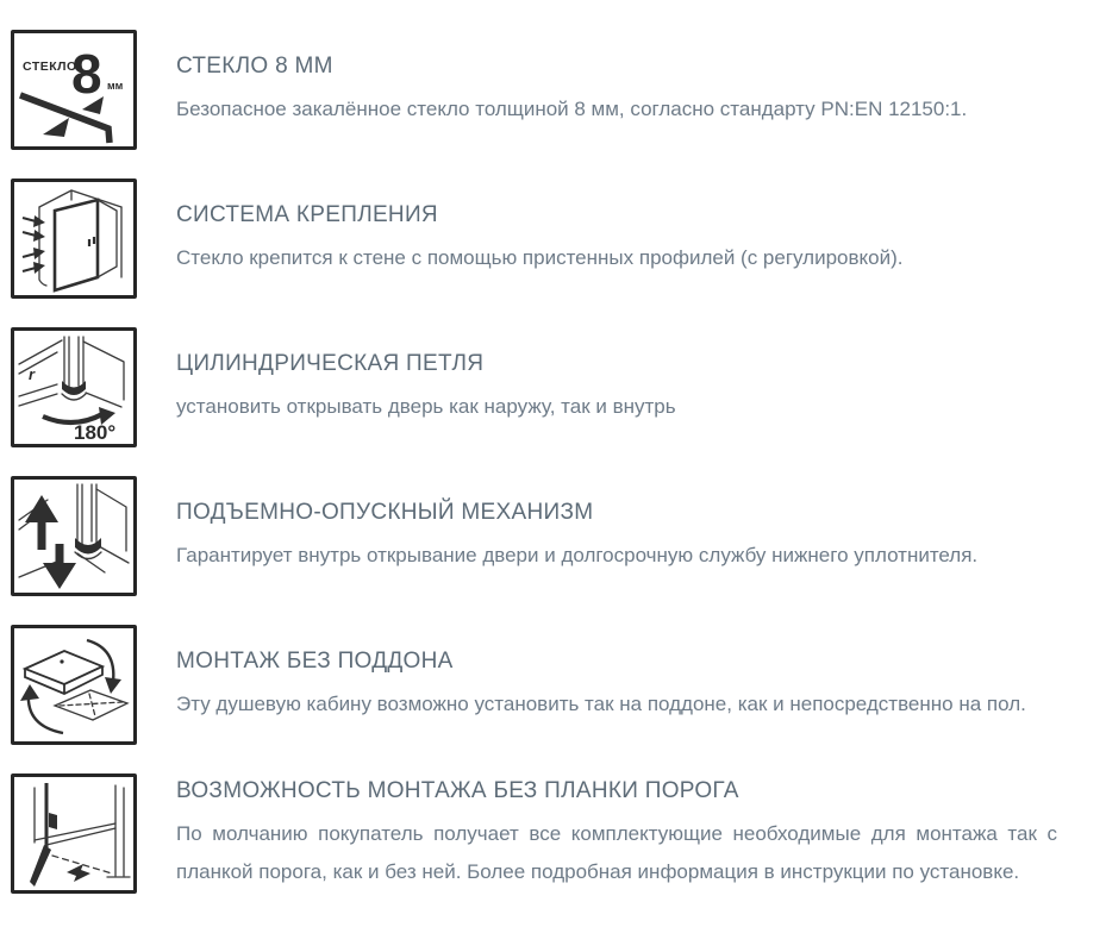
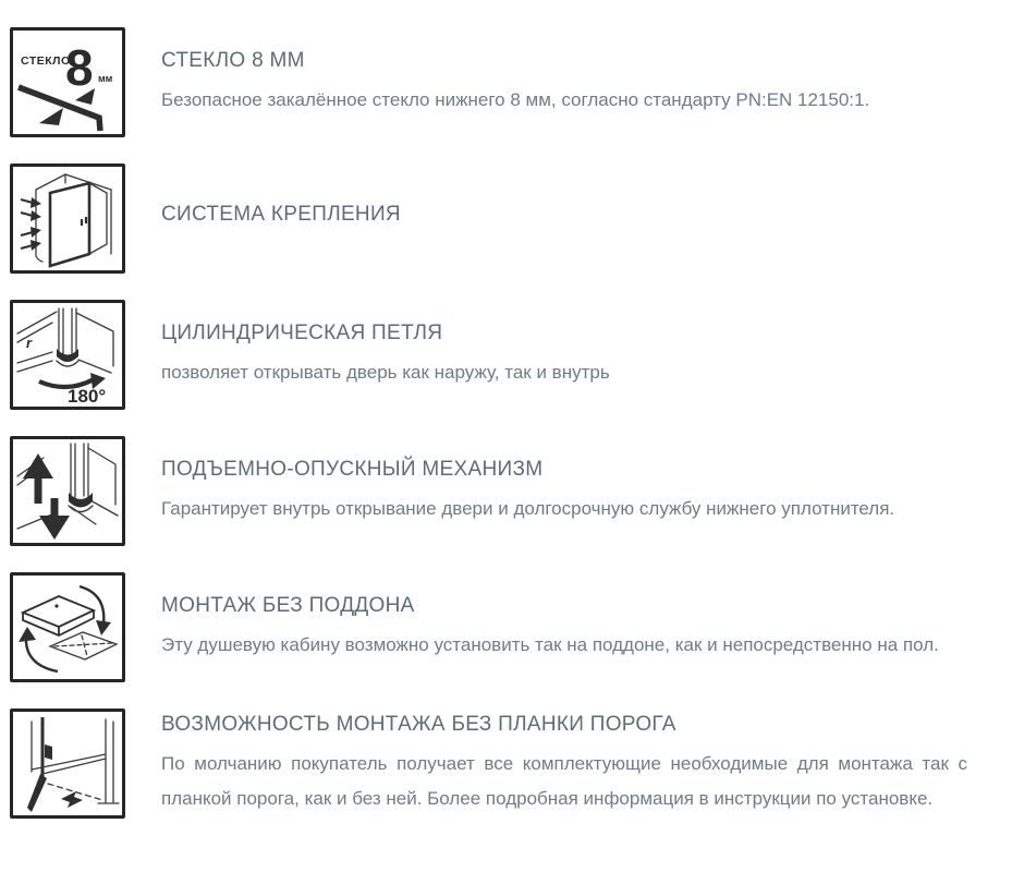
  СТЕКЛО
  8
  мм
  СТЕКЛО 8 ММ
- Безопасное закалённое стекло толщиной 8 мм, согласно стандарту PN:EN 12150:1.
+ Безопасное закалённое стекло нижнего 8 мм, согласно стандарту PN:EN 12150:1.
  СИСТЕМА КРЕПЛЕНИЯ
- Стекло крепится к стене с помощью пристенных профилей (с регулировкой).
  r
  180°
  ЦИЛИНДРИЧЕСКАЯ ПЕТЛЯ
- установить открывать дверь как наружу, так и внутрь
+ позволяет открывать дверь как наружу, так и внутрь
  ПОДЪЕМНО-ОПУСКНЫЙ МЕХАНИЗМ
  Гарантирует внутрь открывание двери и долгосрочную службу нижнего уплотнителя.
  МОНТАЖ БЕЗ ПОДДОНА
  Эту душевую кабину возможно установить так на поддоне, как и непосредственно на пол.
  ВОЗМОЖНОСТЬ МОНТАЖА БЕЗ ПЛАНКИ ПОРОГА
  По молчанию покупатель получает все комплектующие необходимые для монтажа так с планкой порога, как и без ней. Более подробная информация в инструкции по установке.
